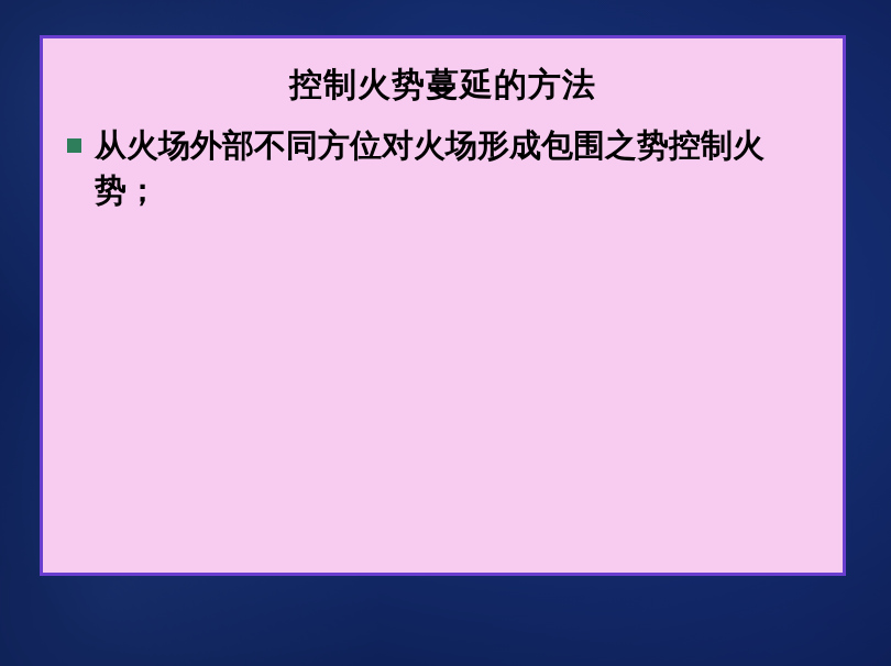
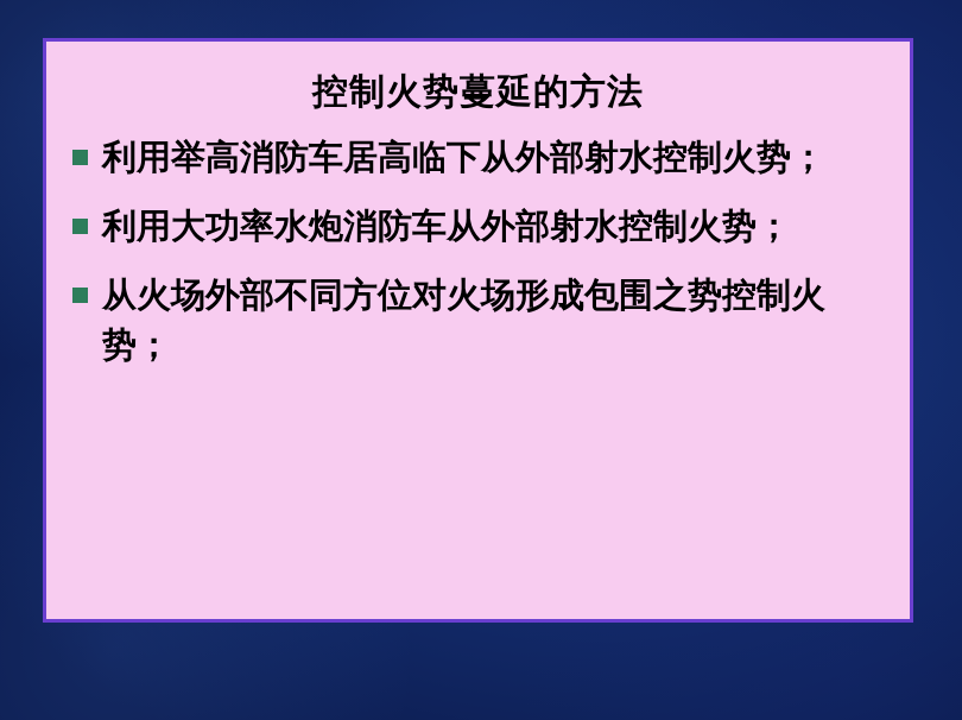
  控制火势蔓延的方法
+ 利用举高消防车居高临下从外部射水控制火势；
+ 利用大功率水炮消防车从外部射水控制火势；
  从火场外部不同方位对火场形成包围之势控制火势；
